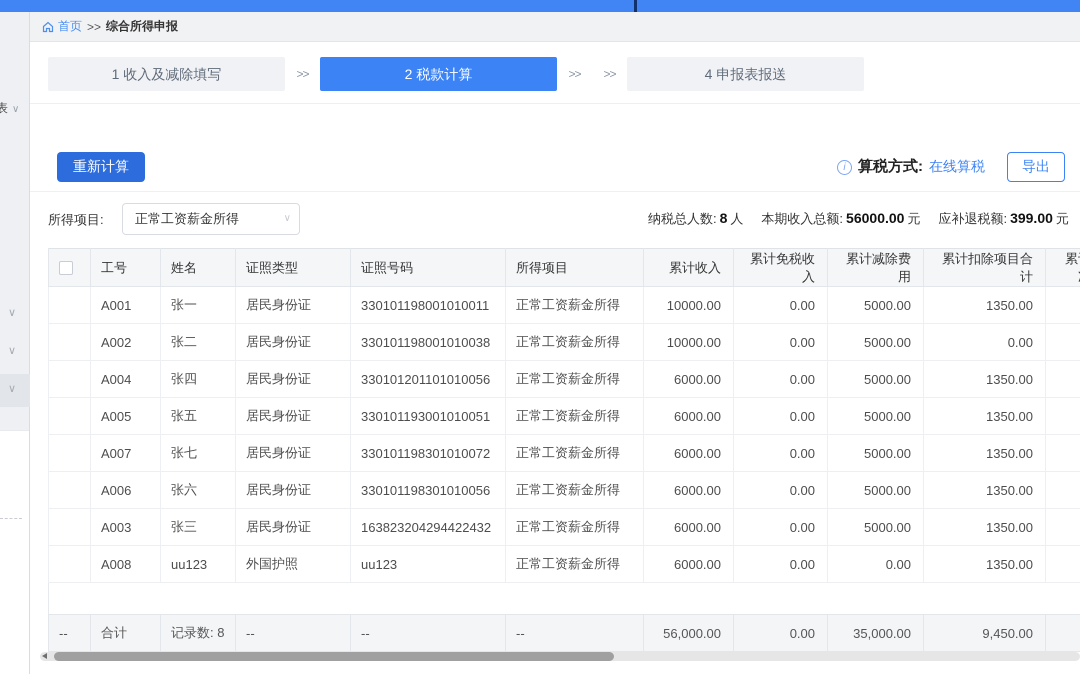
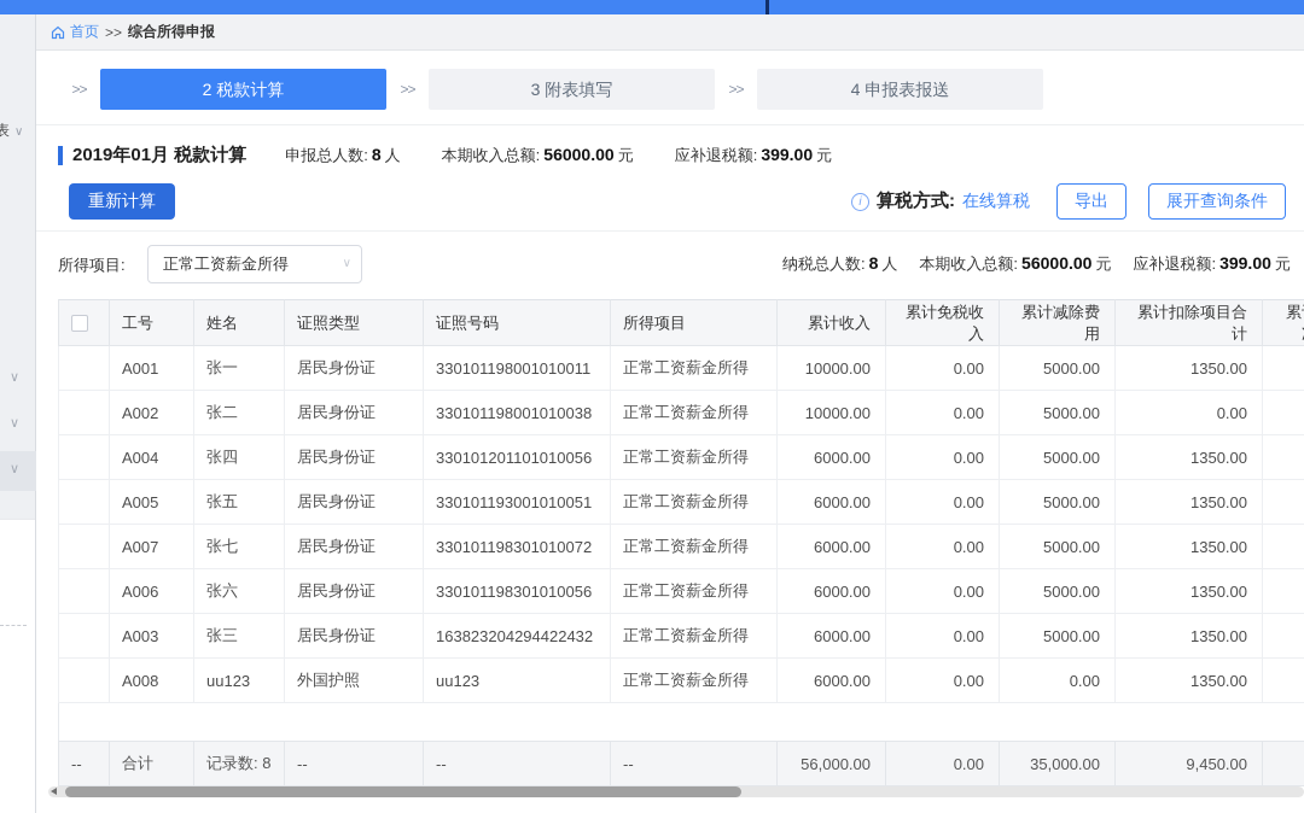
  表 ∨
  ∨
  ∨
  ∨
  首页
  >>
  综合所得申报
- 1 收入及减除填写
  >>
  2 税款计算
  >>
+ 3 附表填写
  >>
  4 申报表报送
+ 2019年01月 税款计算
+ 申报总人数: 8 人 本期收入总额: 56000.00 元 应补退税额: 399.00 元
  重新计算
  i
  算税方式:
  在线算税
  导出
+ 展开查询条件
  所得项目:
  正常工资薪金所得
  ∨
  纳税总人数: 8 人 本期收入总额: 56000.00 元 应补退税额: 399.00 元
  	工号	姓名	证照类型	证照号码	所得项目	累计收入	累计免税收入	累计减除费用	累计扣除项目合计	累
  	A001	张一	居民身份证	330101198001010011	正常工资薪金所得	10000.00	0.00	5000.00	1350.00
  	A002	张二	居民身份证	330101198001010038	正常工资薪金所得	10000.00	0.00	5000.00	0.00
  	A004	张四	居民身份证	330101201101010056	正常工资薪金所得	6000.00	0.00	5000.00	1350.00
  	A005	张五	居民身份证	330101193001010051	正常工资薪金所得	6000.00	0.00	5000.00	1350.00
  	A007	张七	居民身份证	330101198301010072	正常工资薪金所得	6000.00	0.00	5000.00	1350.00
  	A006	张六	居民身份证	330101198301010056	正常工资薪金所得	6000.00	0.00	5000.00	1350.00
  	A003	张三	居民身份证	163823204294422432	正常工资薪金所得	6000.00	0.00	5000.00	1350.00
  	A008	uu123	外国护照	uu123	正常工资薪金所得	6000.00	0.00	0.00	1350.00
  --	合计	记录数: 8	--	--	--	56,000.00	0.00	35,000.00	9,450.00
